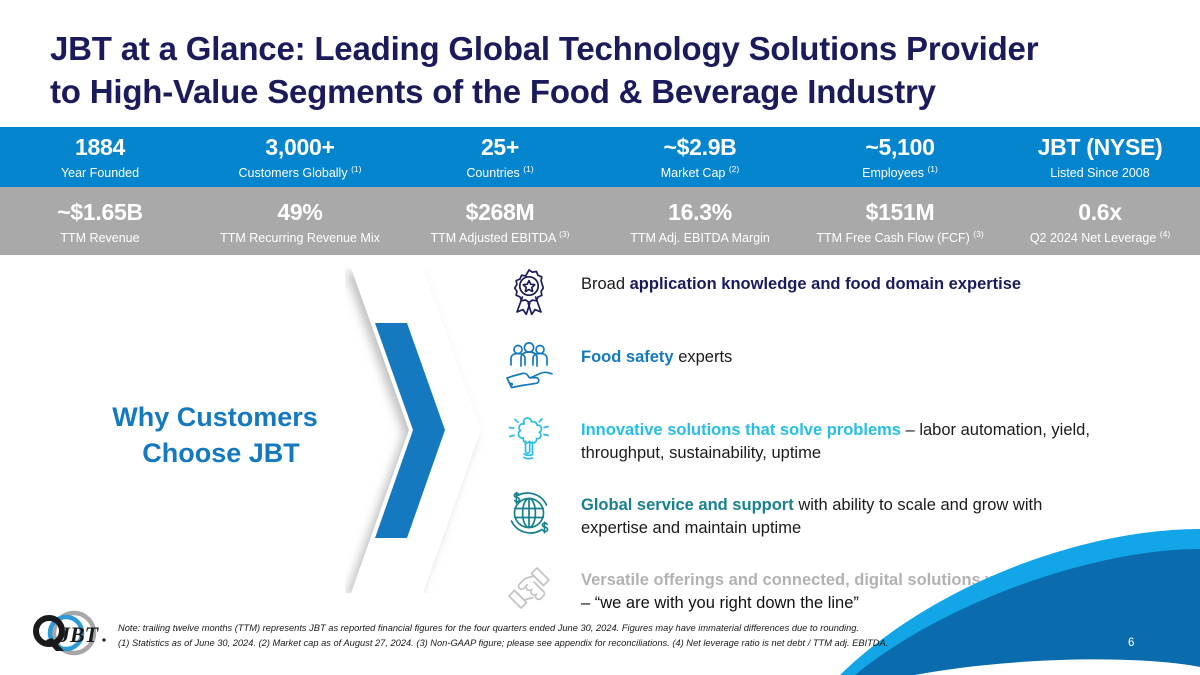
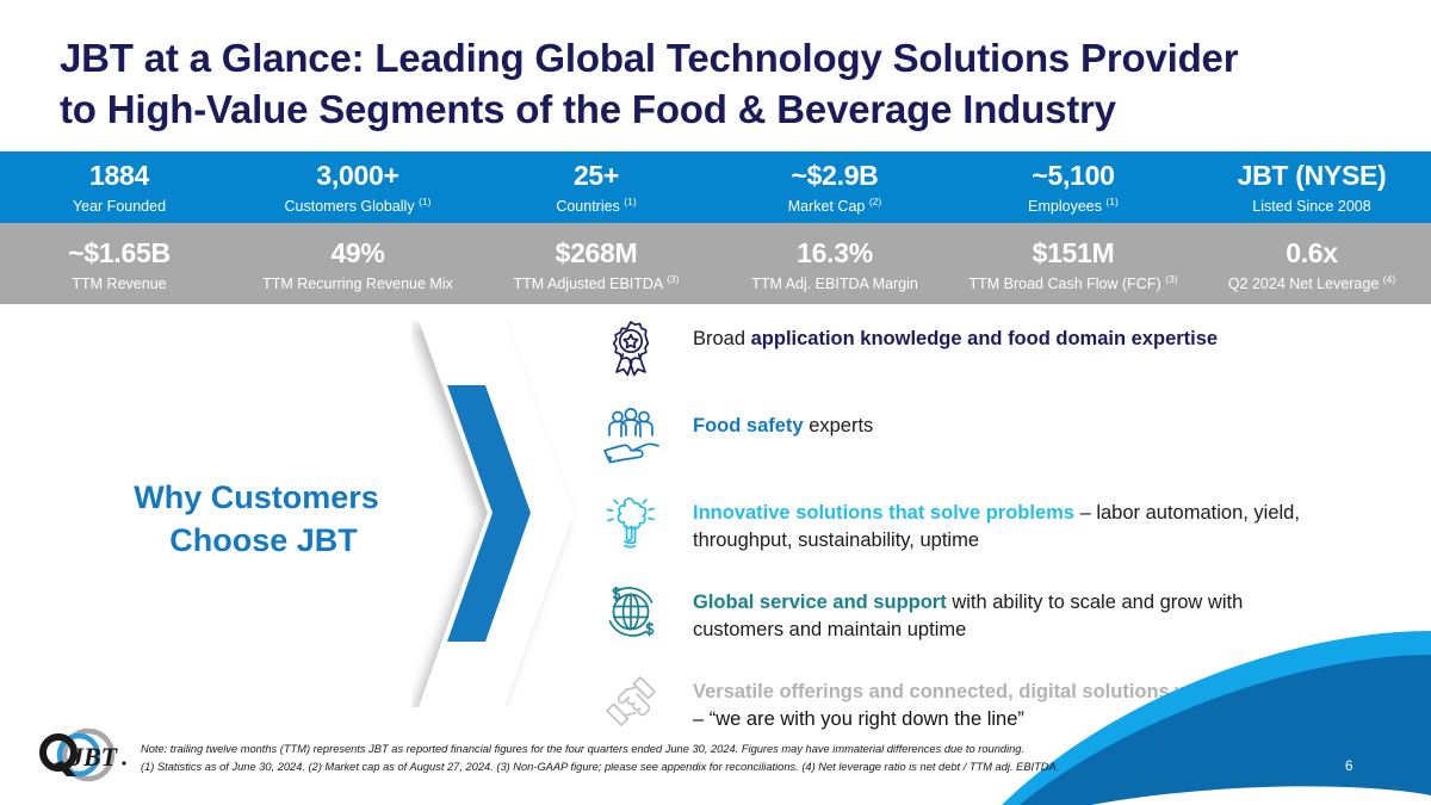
  JBT at a Glance: Leading Global Technology Solutions Provider
  to High-Value Segments of the Food & Beverage Industry
  1884
  Year Founded
  3,000+
  Customers Globally (1)
  25+
  Countries (1)
  ~$2.9B
  Market Cap (2)
  ~5,100
  Employees (1)
  JBT (NYSE)
  Listed Since 2008
  ~$1.65B
  TTM Revenue
  49%
  TTM Recurring Revenue Mix
  $268M
  TTM Adjusted EBITDA (3)
  16.3%
  TTM Adj. EBITDA Margin
  $151M
- TTM Free Cash Flow (FCF) (3)
+ TTM Broad Cash Flow (FCF) (3)
  0.6x
  Q2 2024 Net Leverage (4)
  Why Customers
  Choose JBT
  Broad application knowledge and food domain expertise
  Food safety experts
  Innovative solutions that solve problems – labor automation, yield, throughput, sustainability, uptime
- Global service and support with ability to scale and grow with expertise and maintain uptime
+ Global service and support with ability to scale and grow with customers and maintain uptime
  Versatile offerings and connected, digital solutions – “we are with you right down the line”
  6
  JBT
  Note: trailing twelve months (TTM) represents JBT as reported financial figures for the four quarters ended June 30, 2024. Figures may have immaterial differences due to rounding.
  (1) Statistics as of June 30, 2024. (2) Market cap as of August 27, 2024. (3) Non-GAAP figure; please see appendix for reconciliations. (4) Net leverage ratio is net debt / TTM adj. EBITDA.
